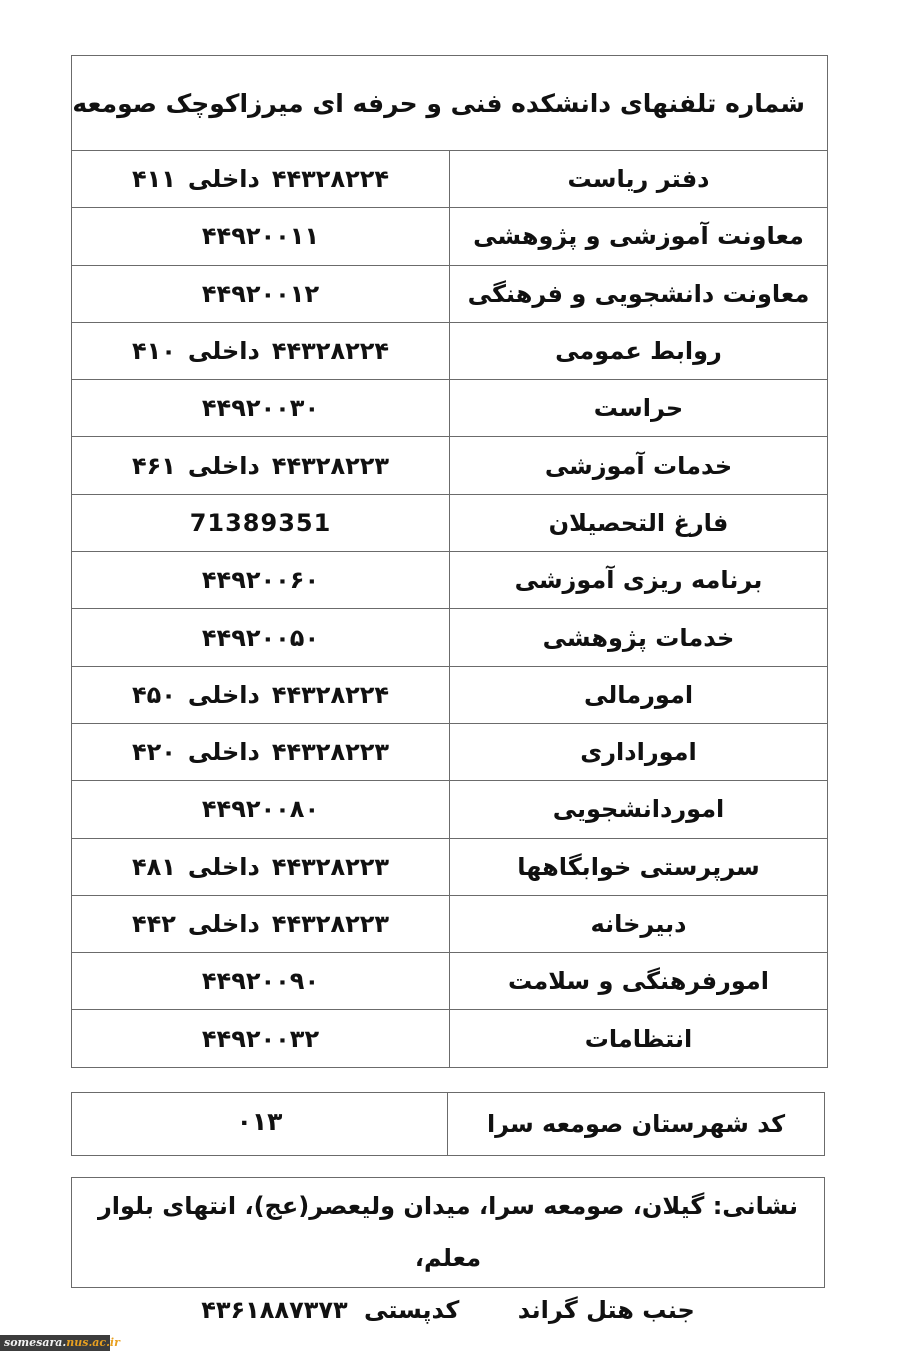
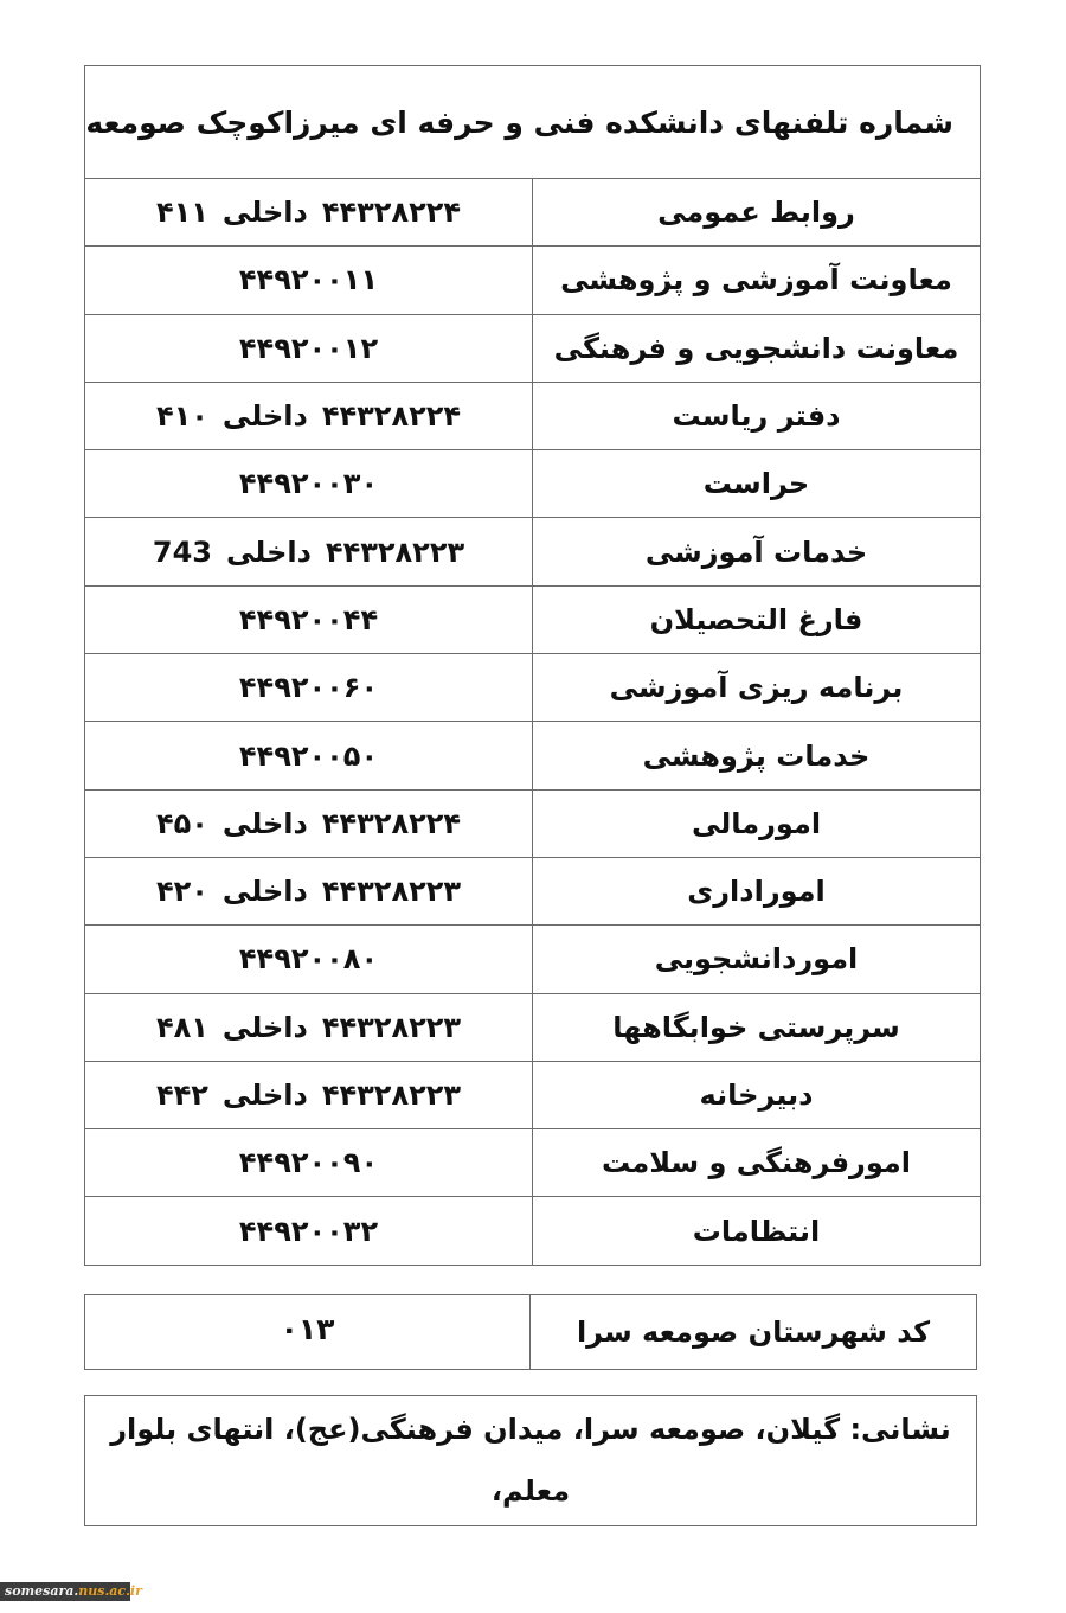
  شماره تلفنهای دانشکده فنی و حرفه ای میرزاکوچک صومعه
- دفتر ریاست	۴۴۳۲۸۲۲۴داخلی۴۱۱
+ روابط عمومی	۴۴۳۲۸۲۲۴داخلی۴۱۱
  معاونت آموزشی و پژوهشی	۴۴۹۲۰۰۱۱
  معاونت دانشجویی و فرهنگی	۴۴۹۲۰۰۱۲
- روابط عمومی	۴۴۳۲۸۲۲۴داخلی۴۱۰
+ دفتر ریاست	۴۴۳۲۸۲۲۴داخلی۴۱۰
  حراست	۴۴۹۲۰۰۳۰
- خدمات آموزشی	۴۴۳۲۸۲۲۳داخلی۴۶۱
+ خدمات آموزشی	۴۴۳۲۸۲۲۳داخلی743
- فارغ التحصیلان	71389351
+ فارغ التحصیلان	۴۴۹۲۰۰۴۴
  برنامه ریزی آموزشی	۴۴۹۲۰۰۶۰
  خدمات پژوهشی	۴۴۹۲۰۰۵۰
  امورمالی	۴۴۳۲۸۲۲۴داخلی۴۵۰
  اموراداری	۴۴۳۲۸۲۲۳داخلی۴۲۰
  اموردانشجویی	۴۴۹۲۰۰۸۰
  سرپرستی خوابگاهها	۴۴۳۲۸۲۲۳داخلی۴۸۱
  دبیرخانه	۴۴۳۲۸۲۲۳داخلی۴۴۲
  امورفرهنگی و سلامت	۴۴۹۲۰۰۹۰
  انتظامات	۴۴۹۲۰۰۳۲
  کد شهرستان صومعه سرا
  ۰۱۳
- نشانی: گیلان، صومعه سرا، میدان ولیعصر(عج)، انتهای بلوار معلم،
+ نشانی: گیلان، صومعه سرا، میدان فرهنگی(عج)، انتهای بلوار معلم،
- جنب هتل گراند کدپستی ۴۳۶۱۸۸۷۳۷۳
  somesara.nus.ac.ir
